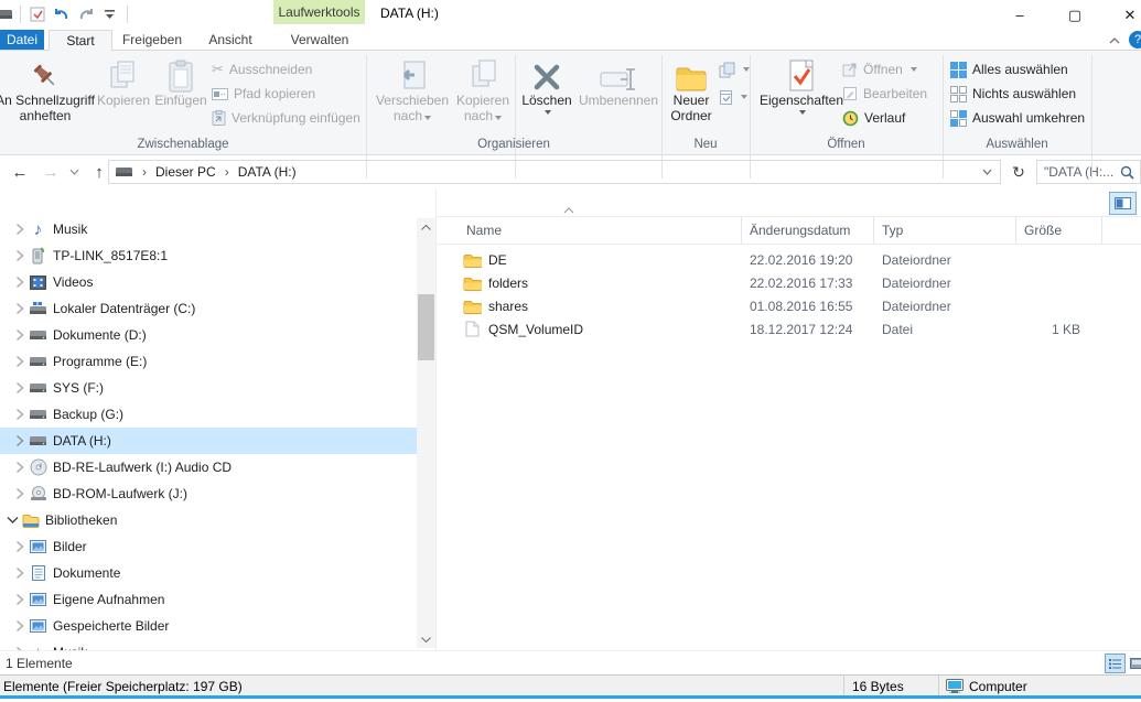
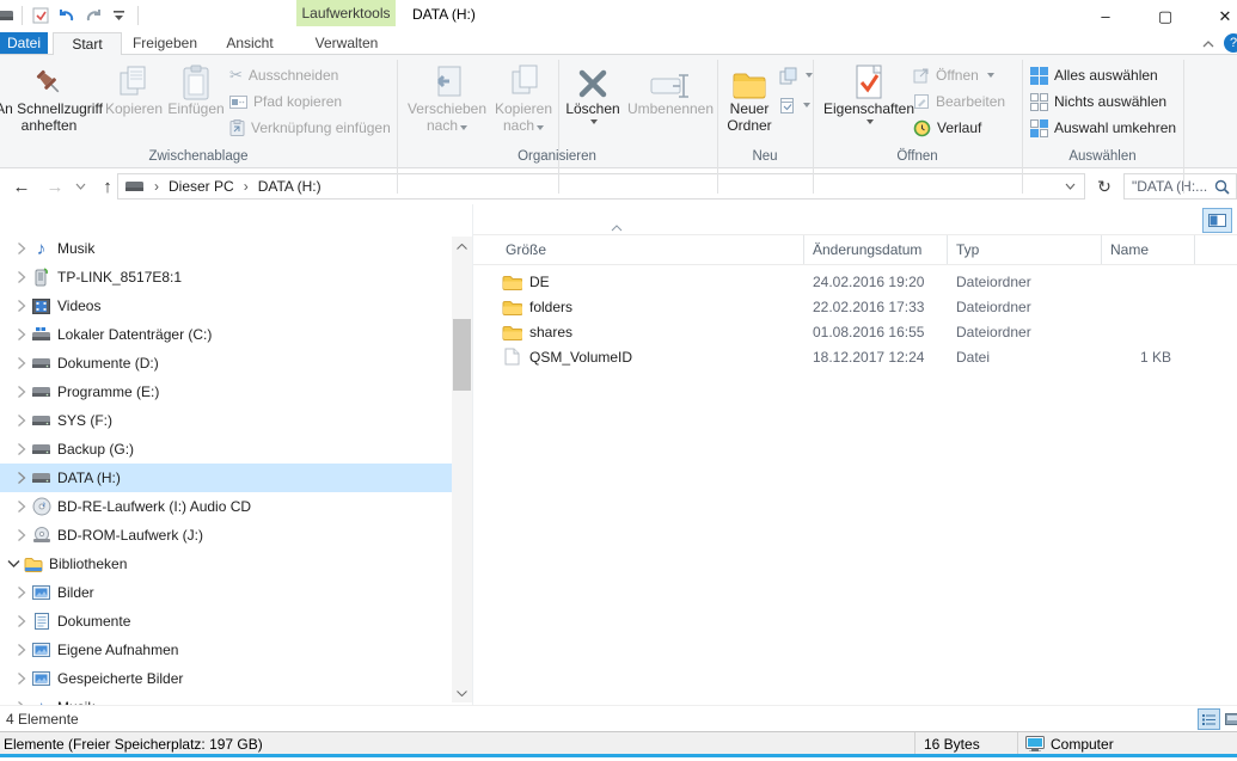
  Laufwerktools
  DATA (H:)
  –
  ▢
  ✕
  Datei
  Start
  Freigeben
  Ansicht
  Verwalten
  ?
  An Schnellzugriff
  anheften
  Kopieren
  Einfügen
  ✂
  Ausschneiden
  Pfad kopieren
  Verknüpfung einfügen
  Zwischenablage
  Verschieben
  nach
  Kopieren
  nach
  Löschen
  Umbenennen
  Organisieren
  Neuer
  Ordner
  Neu
  Eigenschaften
  Öffnen
  Bearbeiten
  Verlauf
  Öffnen
  Alles auswählen
  Nichts auswählen
  Auswahl umkehren
  Auswählen
  ←
  →
  ↑
  ›
  Dieser PC
  ›
  DATA (H:)
  ↻
  "DATA (H:...
  ♪
  Musik
  TP-LINK_8517E8:1
  Videos
  Lokaler Datenträger (C:)
  Dokumente (D:)
  Programme (E:)
  SYS (F:)
  Backup (G:)
  DATA (H:)
  BD-RE-Laufwerk (I:) Audio CD
  BD-ROM-Laufwerk (J:)
  Bibliotheken
  Bilder
  Dokumente
  Eigene Aufnahmen
  Gespeicherte Bilder
- Name
+ Größe
  Änderungsdatum
  Typ
- Größe
+ Name
  DE
- 22.02.2016 19:20
+ 24.02.2016 19:20
  Dateiordner
  folders
  22.02.2016 17:33
  Dateiordner
  shares
  01.08.2016 16:55
  Dateiordner
  QSM_VolumeID
  18.12.2017 12:24
  Datei
  1 KB
- 1 Elemente
+ 4 Elemente
  Elemente (Freier Speicherplatz: 197 GB)
  16 Bytes
  Computer
